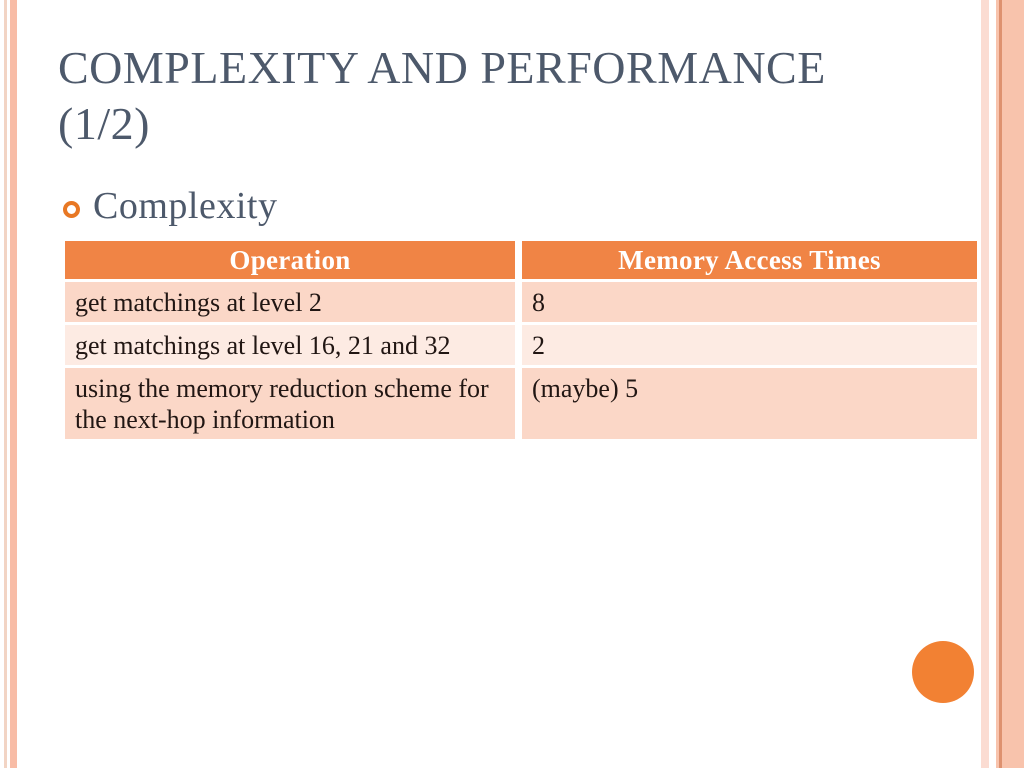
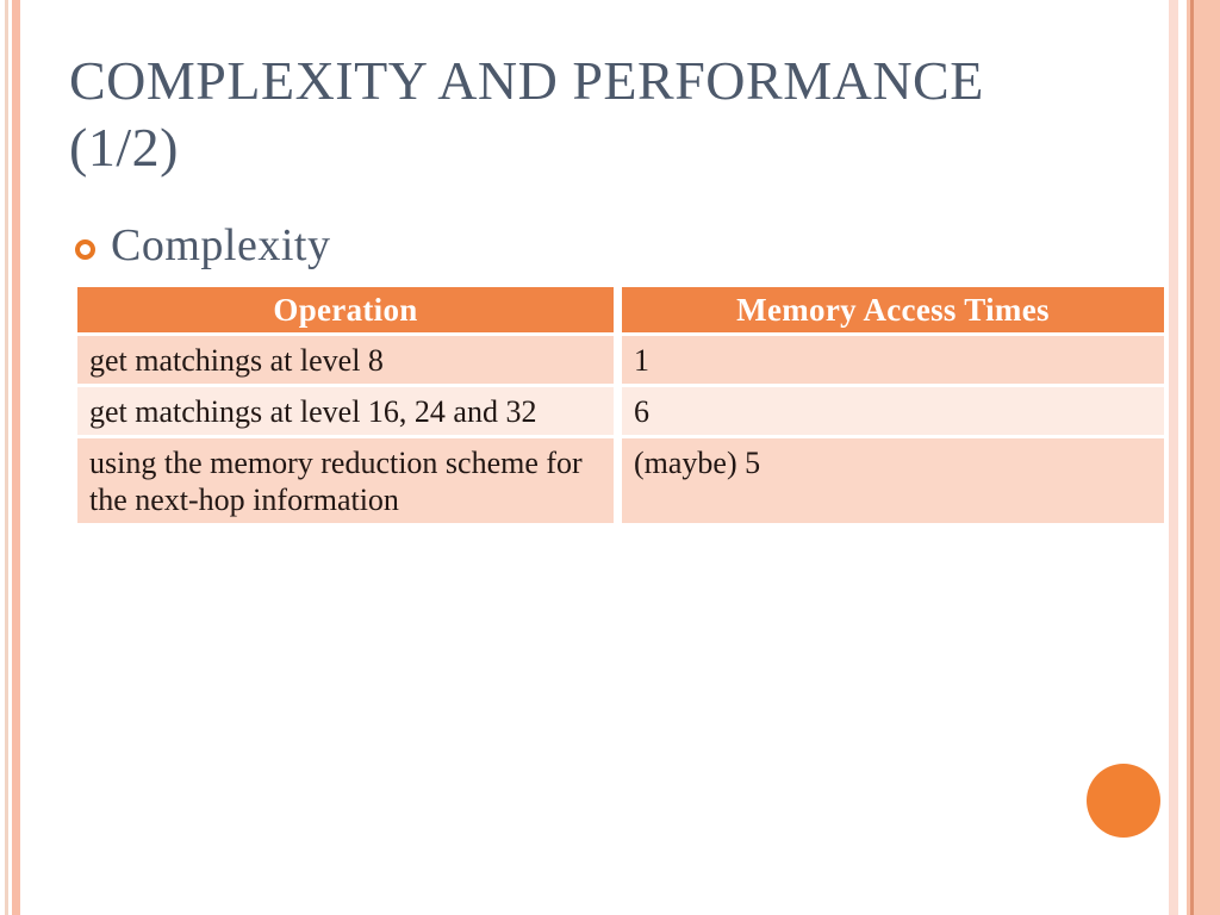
  COMPLEXITY AND PERFORMANCE
  (1/2)
  Complexity
  Operation
  Memory Access Times
- get matchings at level 2
+ get matchings at level 8
- 8
+ 1
- get matchings at level 16, 21 and 32
+ get matchings at level 16, 24 and 32
- 2
+ 6
  using the memory reduction scheme for the next-hop information
  (maybe) 5
